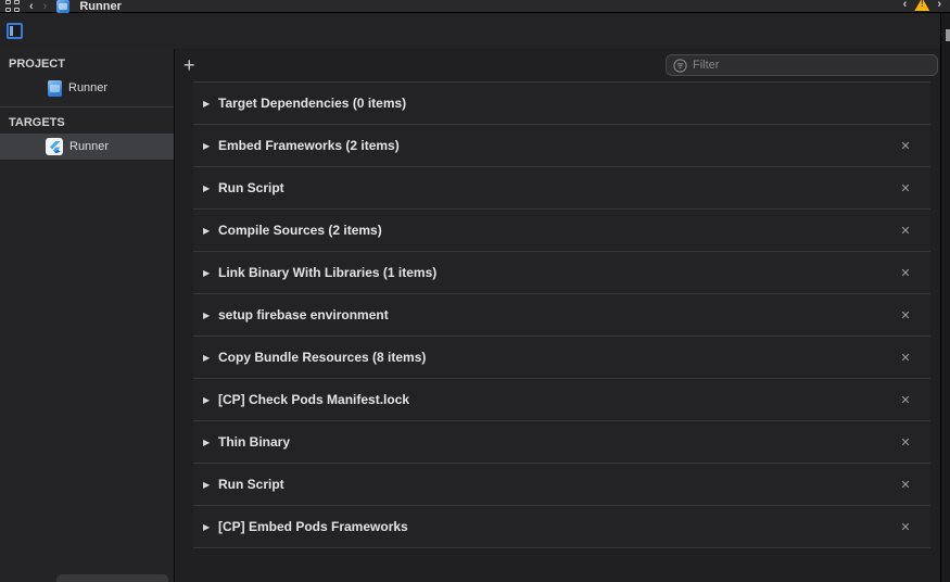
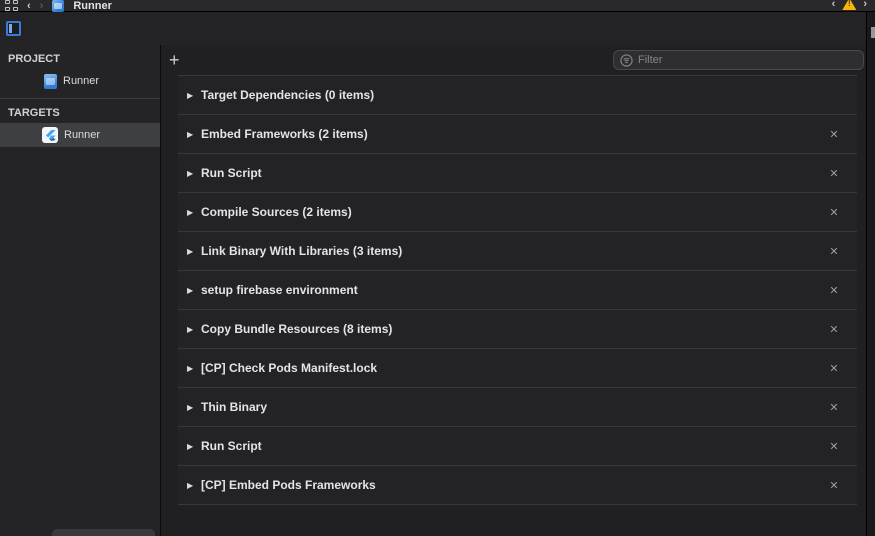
  ‹
  ›
  Runner
  ‹
  ›
  PROJECT
  Runner
  TARGETS
  Runner
  +
  Filter
  Target Dependencies (0 items)
  Embed Frameworks (2 items)
  Run Script
  Compile Sources (2 items)
- Link Binary With Libraries (1 items)
+ Link Binary With Libraries (3 items)
  setup firebase environment
  Copy Bundle Resources (8 items)
  [CP] Check Pods Manifest.lock
  Thin Binary
  Run Script
  [CP] Embed Pods Frameworks
